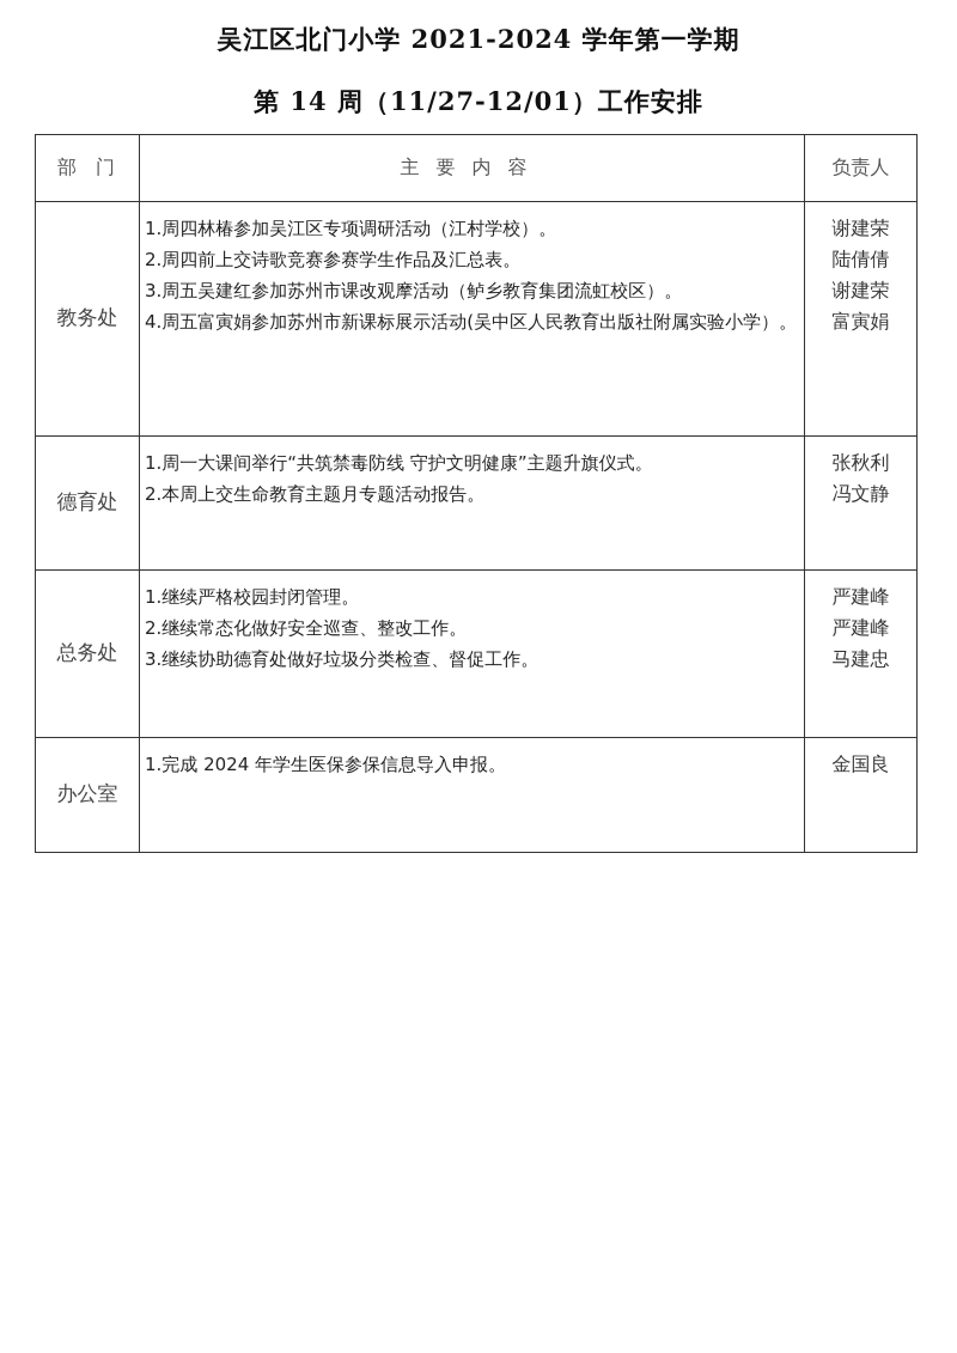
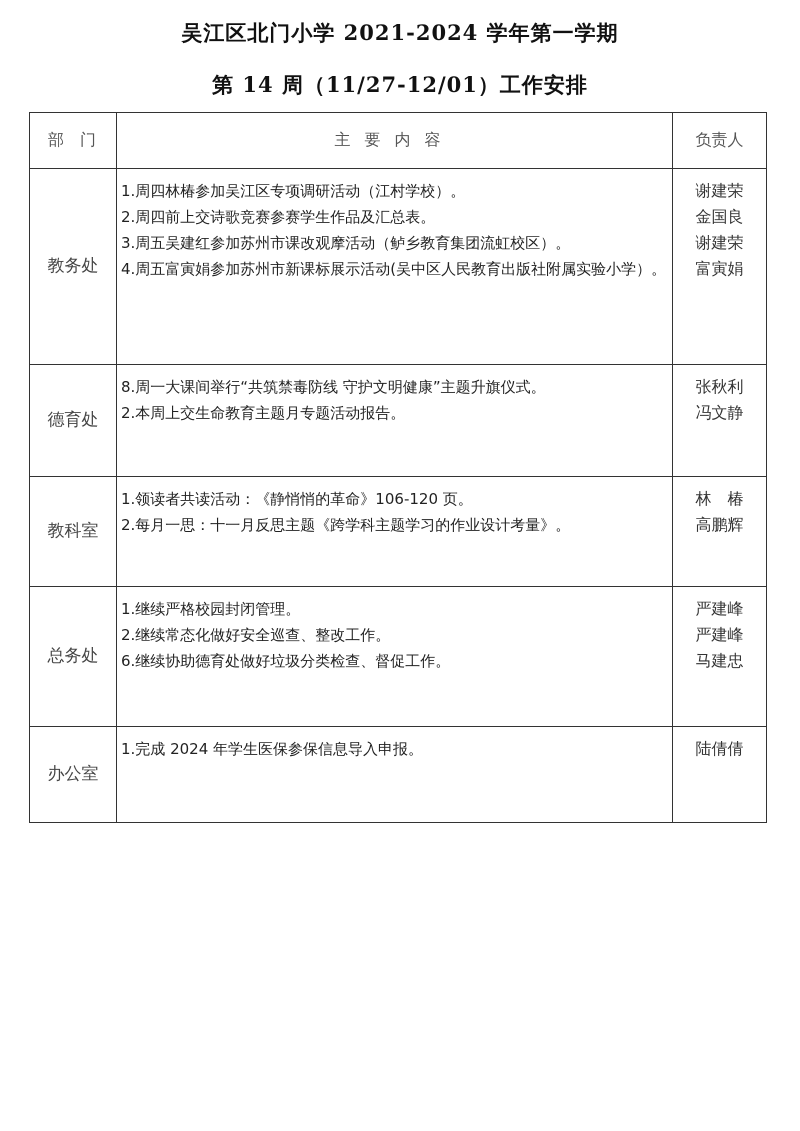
  吴江区北门小学 2021-2024 学年第一学期
  第 14 周（11/27-12/01）工作安排
  部门	主要内容	负责人
- 教务处	1.周四林椿参加吴江区专项调研活动（江村学校）。 2.周四前上交诗歌竞赛参赛学生作品及汇总表。 3.周五吴建红参加苏州市课改观摩活动（鲈乡教育集团流虹校区）。 4.周五富寅娟参加苏州市新课标展示活动(吴中区人民教育出版社附属实验小学）。	谢建荣 陆倩倩 谢建荣 富寅娟
+ 教务处	1.周四林椿参加吴江区专项调研活动（江村学校）。 2.周四前上交诗歌竞赛参赛学生作品及汇总表。 3.周五吴建红参加苏州市课改观摩活动（鲈乡教育集团流虹校区）。 4.周五富寅娟参加苏州市新课标展示活动(吴中区人民教育出版社附属实验小学）。	谢建荣 金国良 谢建荣 富寅娟
- 德育处	1.周一大课间举行“共筑禁毒防线 守护文明健康”主题升旗仪式。 2.本周上交生命教育主题月专题活动报告。	张秋利 冯文静
+ 德育处	8.周一大课间举行“共筑禁毒防线 守护文明健康”主题升旗仪式。 2.本周上交生命教育主题月专题活动报告。	张秋利 冯文静
+ 教科室	1.领读者共读活动：《静悄悄的革命》106-120 页。 2.每月一思：十一月反思主题《跨学科主题学习的作业设计考量》。	林 椿 高鹏辉
- 总务处	1.继续严格校园封闭管理。 2.继续常态化做好安全巡查、整改工作。 3.继续协助德育处做好垃圾分类检查、督促工作。	严建峰 严建峰 马建忠
+ 总务处	1.继续严格校园封闭管理。 2.继续常态化做好安全巡查、整改工作。 6.继续协助德育处做好垃圾分类检查、督促工作。	严建峰 严建峰 马建忠
- 办公室	1.完成 2024 年学生医保参保信息导入申报。	金国良
+ 办公室	1.完成 2024 年学生医保参保信息导入申报。	陆倩倩
